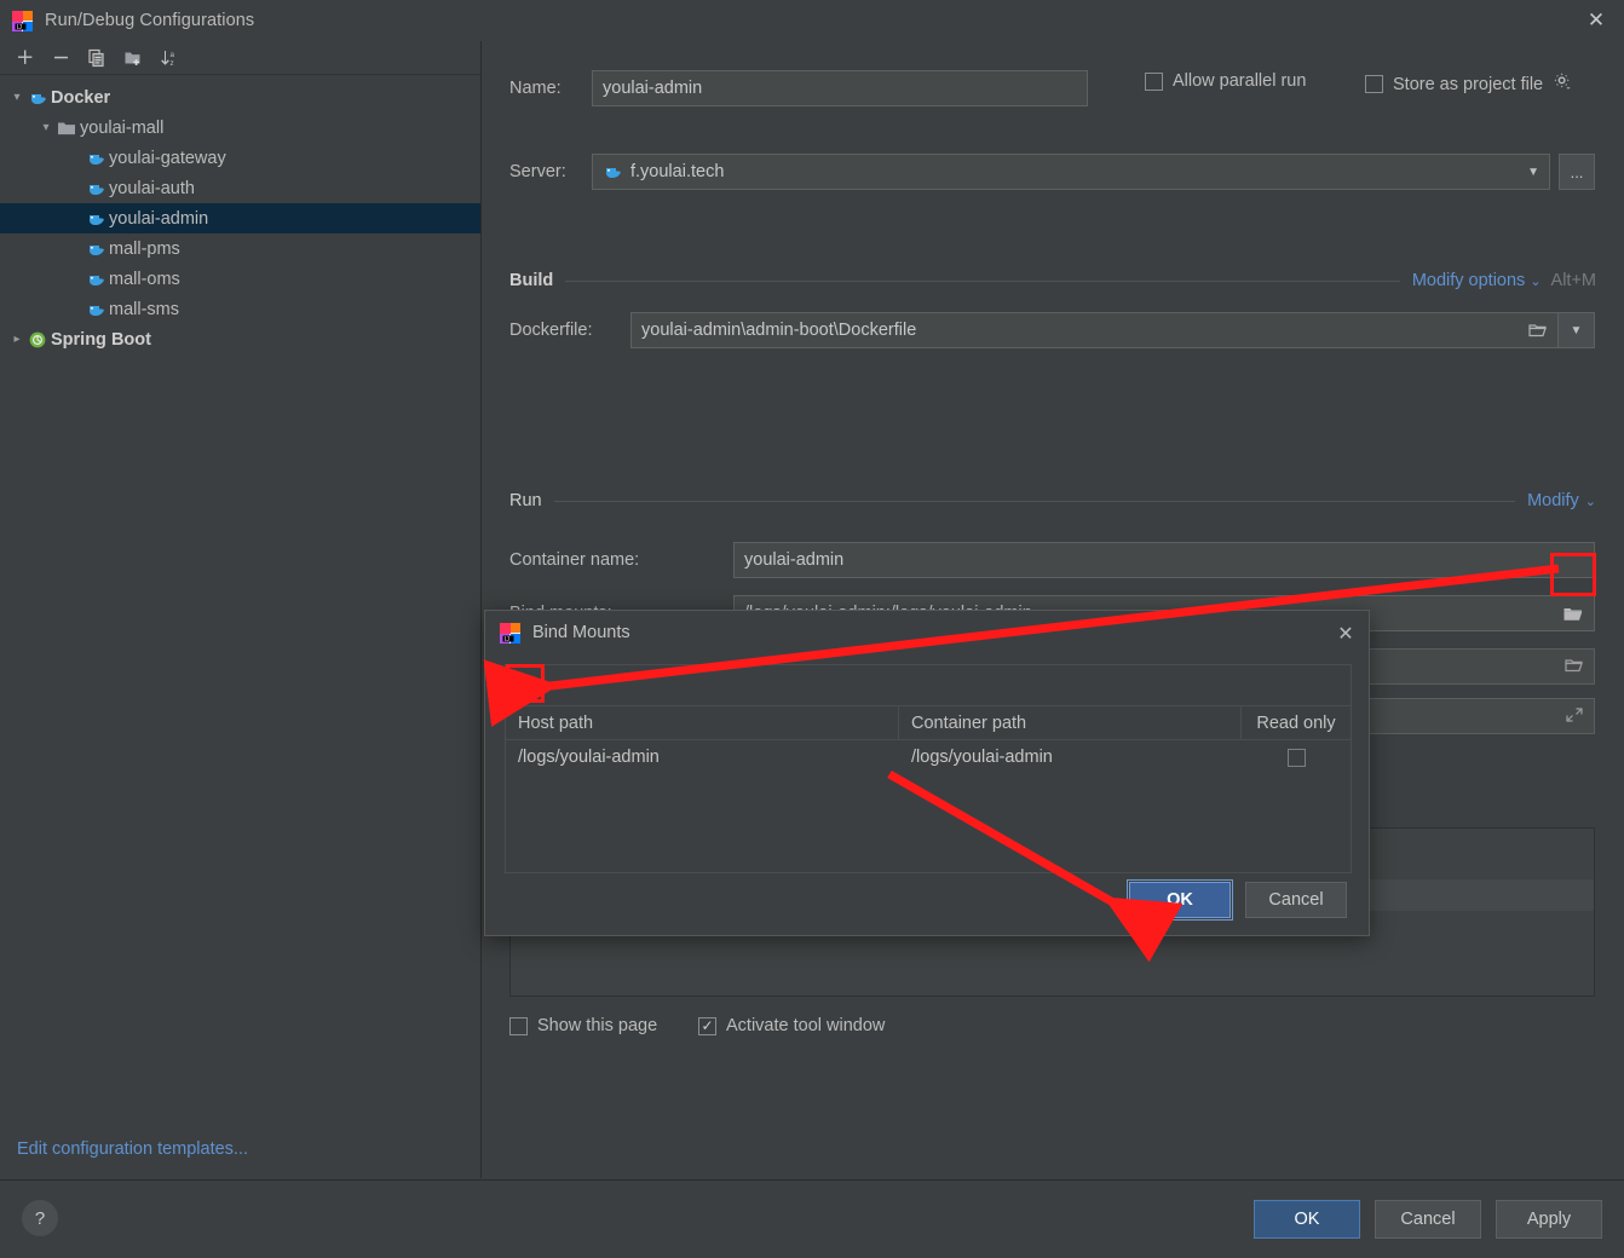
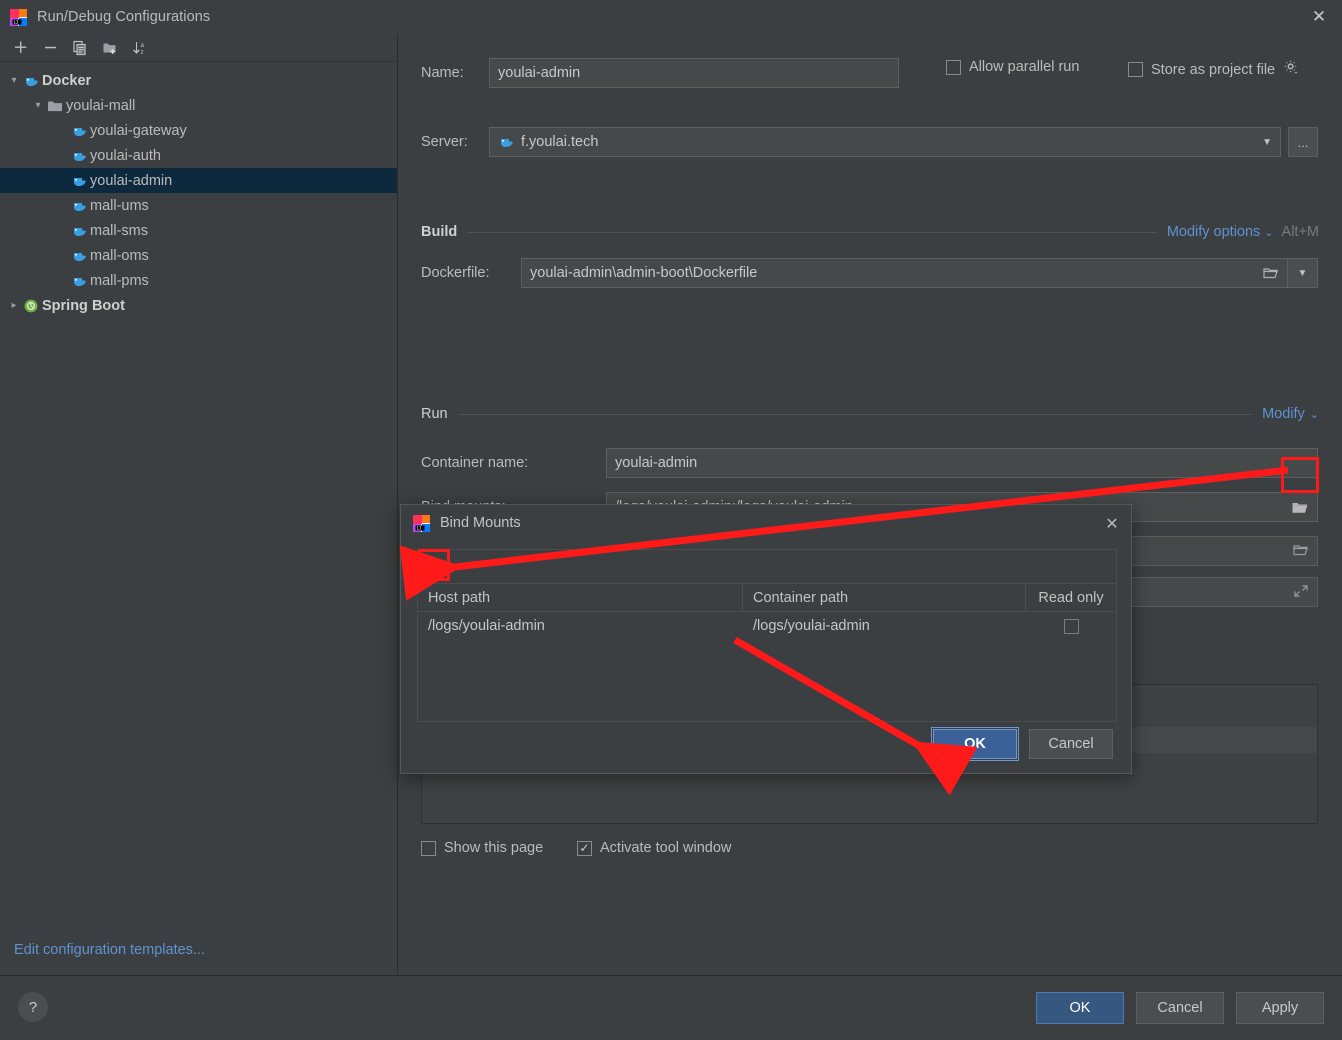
  Run/Debug Configurations
  ✕
  ▾
  Docker
  ▾
  youlai-mall
  youlai-gateway
  youlai-auth
  youlai-admin
+ mall-ums
- mall-pms
+ mall-sms
  mall-oms
- mall-sms
+ mall-pms
  ▸
  Spring Boot
  Edit configuration templates...
  Name:
  youlai-admin
  Allow parallel run
  Store as project file
  Server:
  f.youlai.tech
  ▼
  ...
  Build
  Modify options
  ⌄
  Alt+M
  Dockerfile:
  youlai-admin\admin-boot\Dockerfile
  ▼
  Run
  Modify
  ⌄
  Container name:
  youlai-admin
  Show this page
  Activate tool window
  Bind Mounts
  ✕
  +
  Host path
  Container path
  Read only
  /logs/youlai-admin
  /logs/youlai-admin
  OK
  Cancel
  ?
  OK
  Cancel
  Apply
